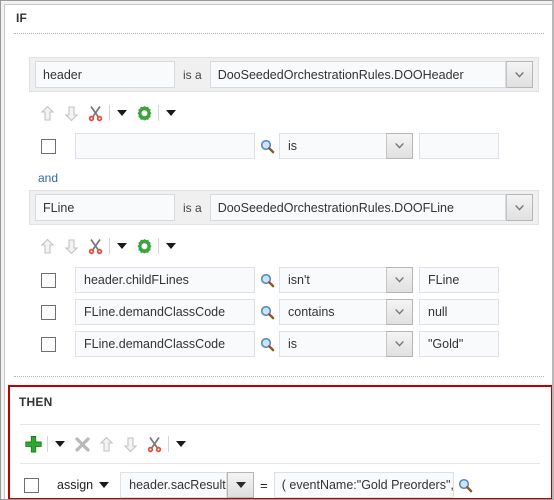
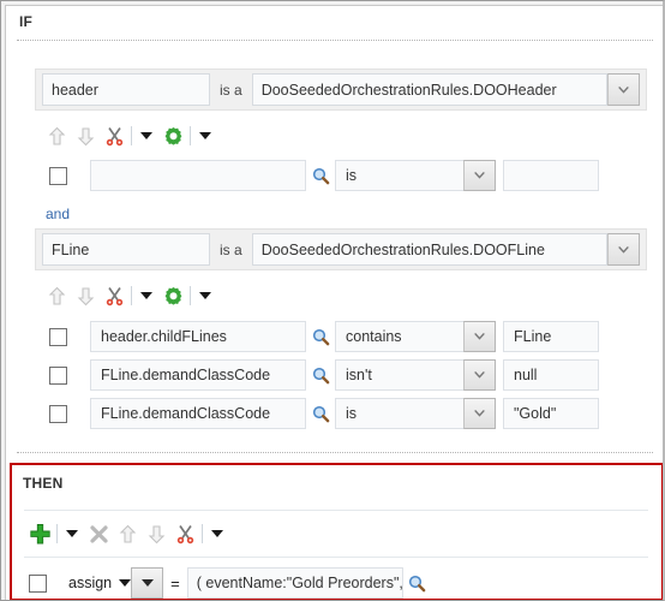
  IF
  header
  is a
  DooSeededOrchestrationRules.DOOHeader
  is
  and
  FLine
  is a
  DooSeededOrchestrationRules.DOOFLine
  header.childFLines
- isn't
+ contains
  FLine
  FLine.demandClassCode
- contains
+ isn't
  null
  FLine.demandClassCode
  is
  "Gold"
  THEN
  assign
- header.sacResult
  =
  ( eventName:"Gold Preorders",
